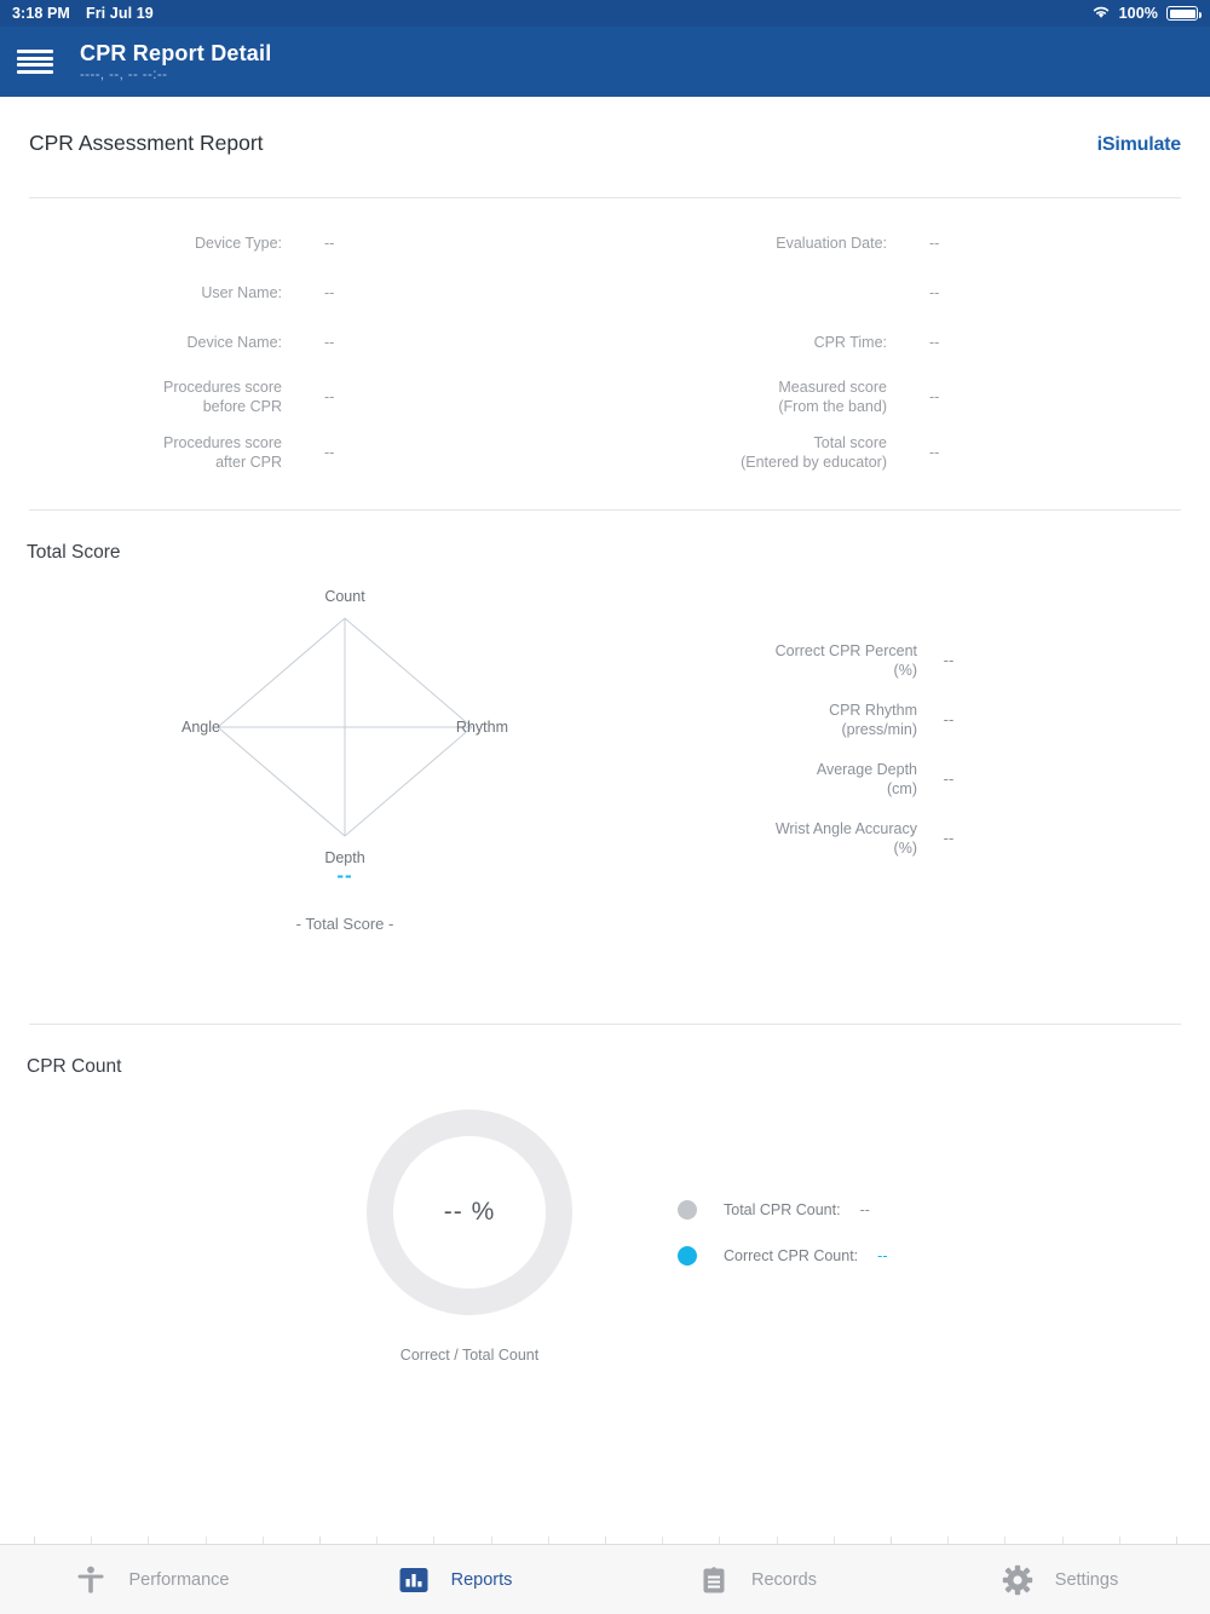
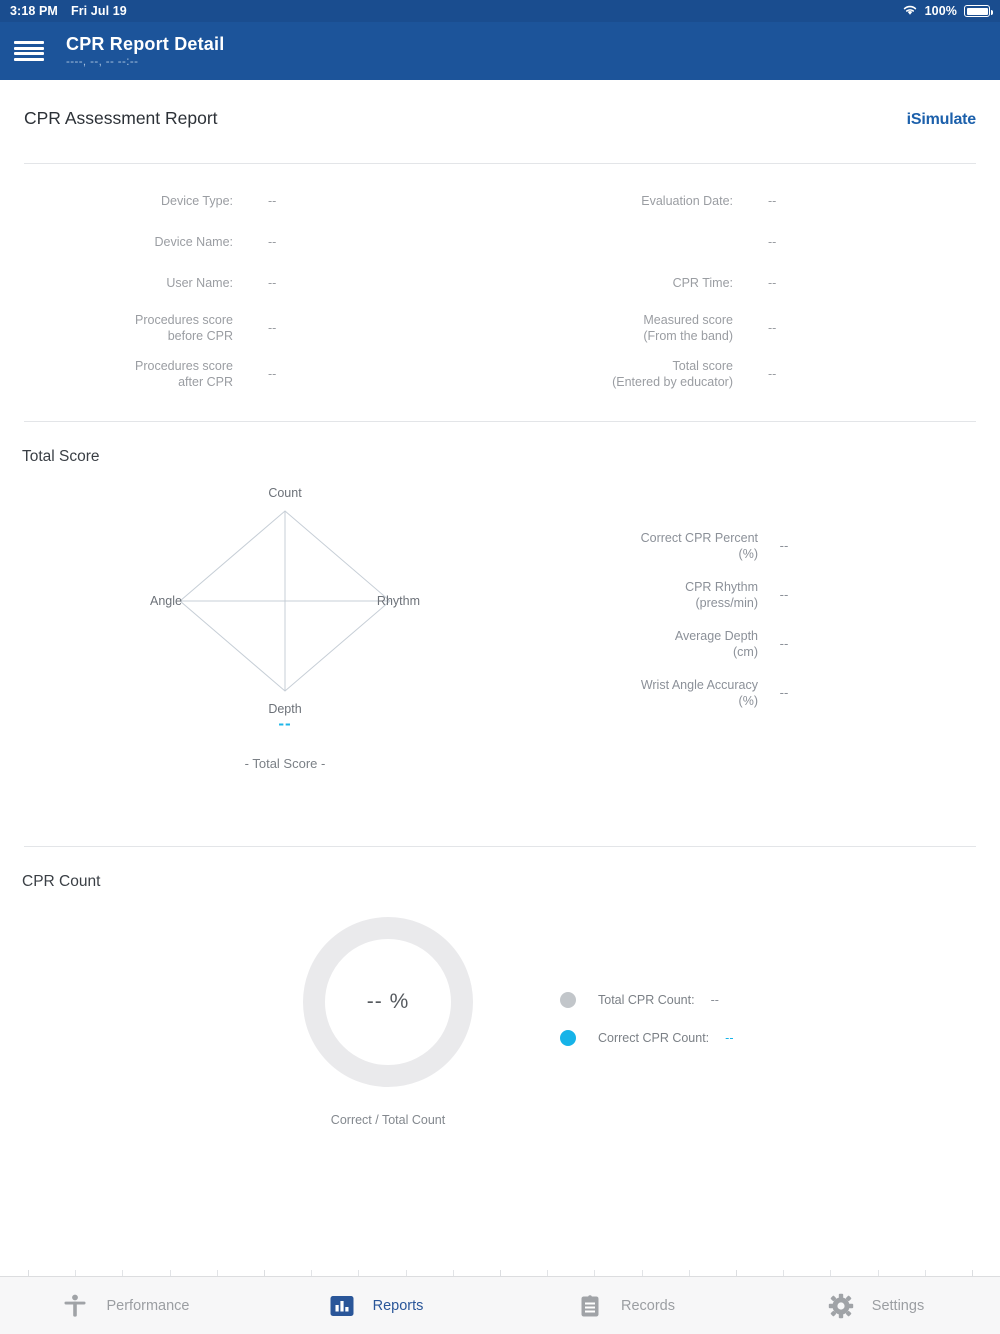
  3:18 PM
  Fri Jul 19
  100%
  CPR Report Detail
  ----, --, -- --:--
  CPR Assessment Report
  iSimulate
  Device Type:
  --
- User Name:
+ Device Name:
  --
- Device Name:
+ User Name:
  --
  Procedures score
  before CPR
  --
  Procedures score
  after CPR
  --
  Evaluation Date:
  --
  --
  CPR Time:
  --
  Measured score
  (From the band)
  --
  Total score
  (Entered by educator)
  --
  Total Score
  Count
  Rhythm
  Depth
  Angle
  Correct CPR Percent
  (%)
  --
  CPR Rhythm
  (press/min)
  --
  Average Depth
  (cm)
  --
  Wrist Angle Accuracy
  (%)
  --
  --
  - Total Score -
  CPR Count
  -- %
  Correct / Total Count
  Total CPR Count:
  --
  Correct CPR Count:
  --
  Performance
  Reports
  Records
  Settings
